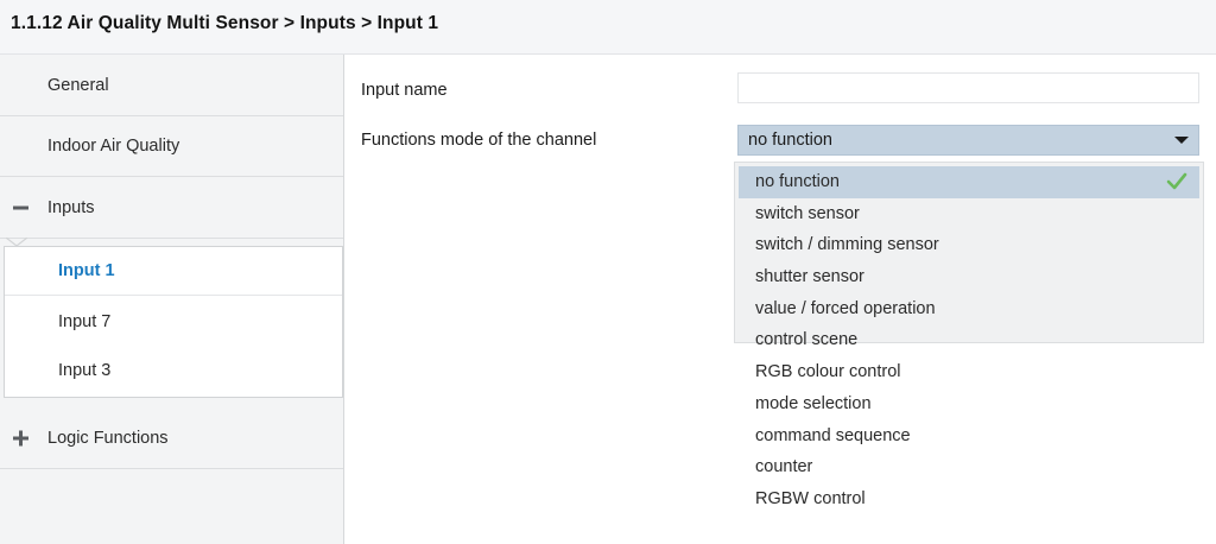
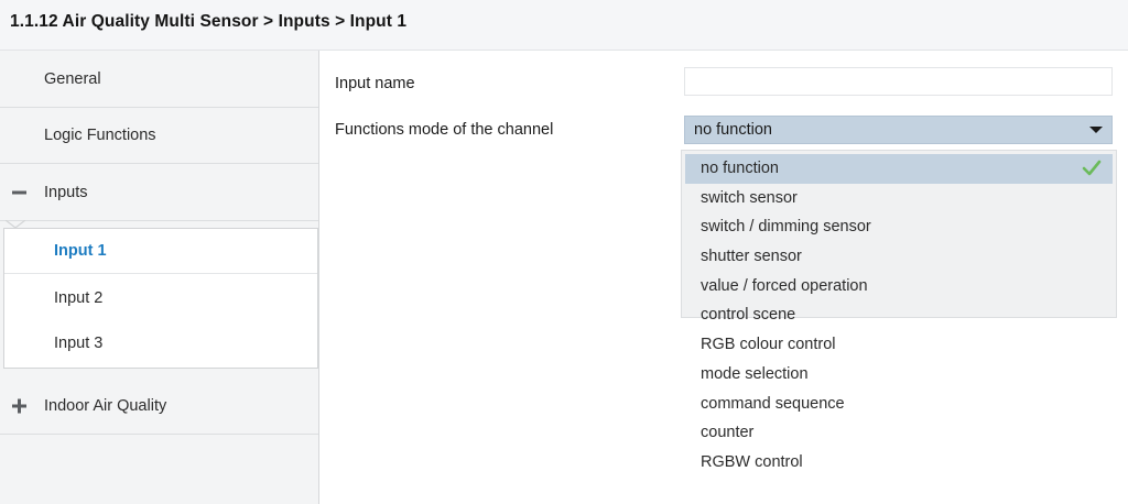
  1.1.12 Air Quality Multi Sensor > Inputs > Input 1
  General
- Indoor Air Quality
+ Logic Functions
  Inputs
- Logic Functions
+ Indoor Air Quality
  Input 1
- Input 7
+ Input 2
  Input 3
  Input name
  Functions mode of the channel
  no function
  no function
  switch sensor
  switch / dimming sensor
  shutter sensor
  value / forced operation
  control scene
  RGB colour control
  mode selection
  command sequence
  counter
  RGBW control
